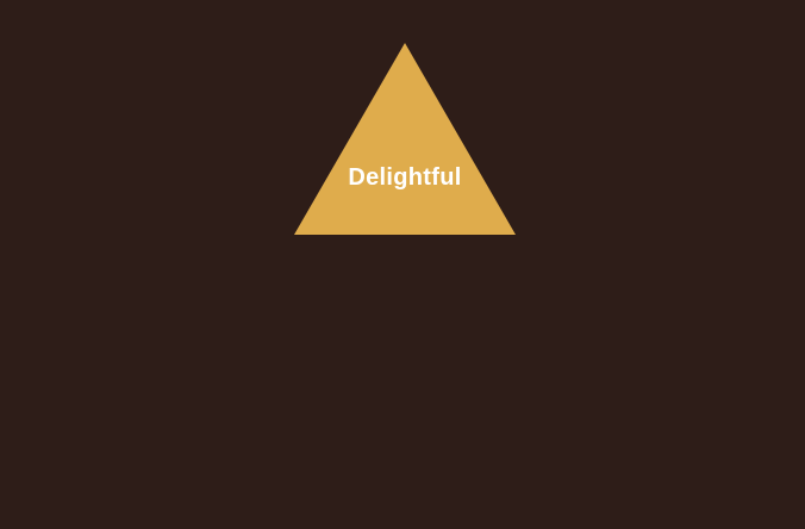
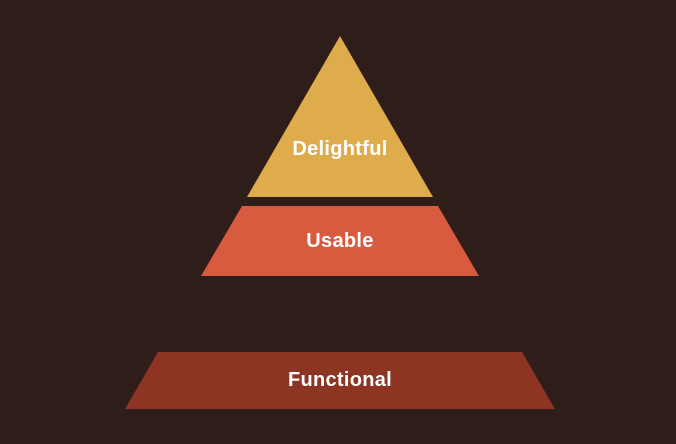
  Delightful
+ Usable
+ Functional
